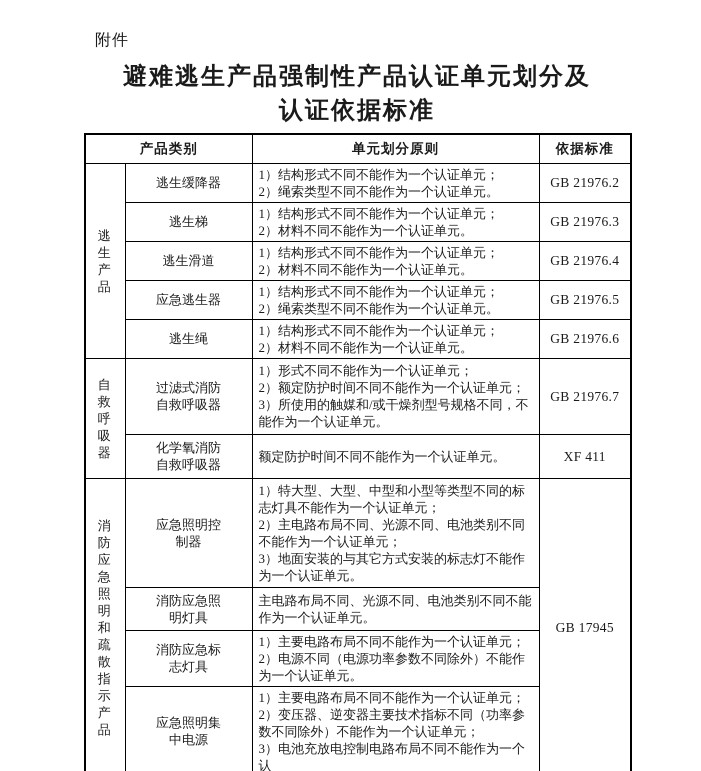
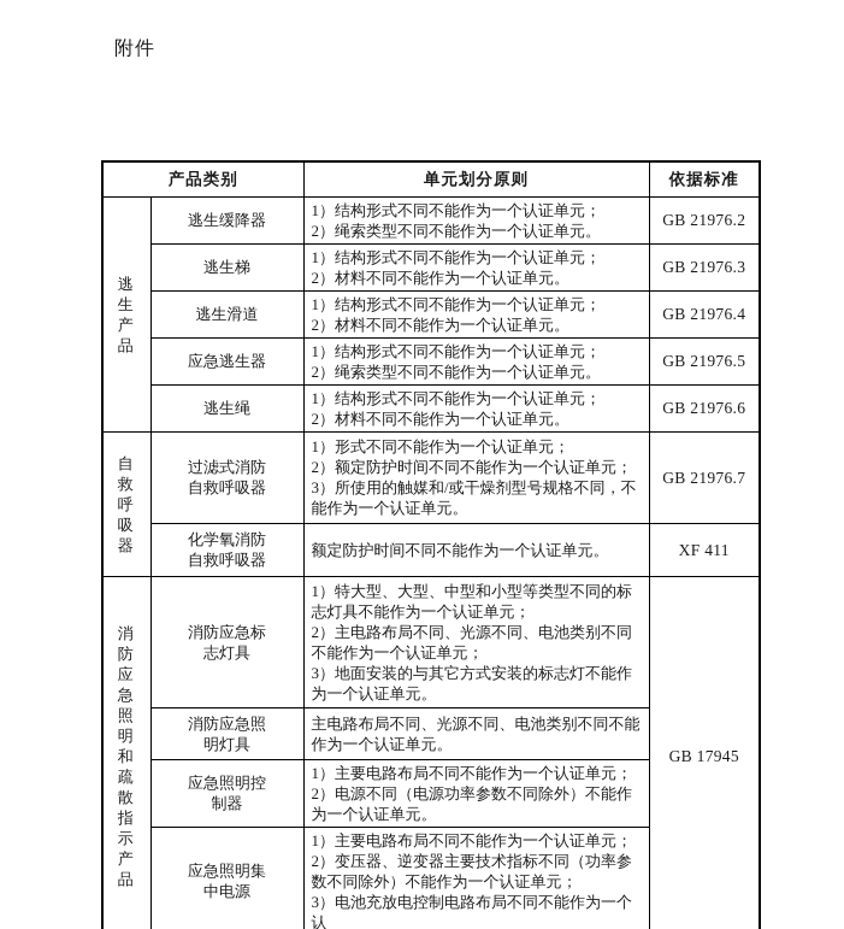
  附件
- 避难逃生产品强制性产品认证单元划分及
- 认证依据标准
  产品类别	单元划分原则	依据标准
  逃生产品	逃生缓降器	1）结构形式不同不能作为一个认证单元； 2）绳索类型不同不能作为一个认证单元。	GB 21976.2
  逃生梯	1）结构形式不同不能作为一个认证单元； 2）材料不同不能作为一个认证单元。	GB 21976.3
  逃生滑道	1）结构形式不同不能作为一个认证单元； 2）材料不同不能作为一个认证单元。	GB 21976.4
  应急逃生器	1）结构形式不同不能作为一个认证单元； 2）绳索类型不同不能作为一个认证单元。	GB 21976.5
  逃生绳	1）结构形式不同不能作为一个认证单元； 2）材料不同不能作为一个认证单元。	GB 21976.6
  自救呼吸器	过滤式消防自救呼吸器	1）形式不同不能作为一个认证单元； 2）额定防护时间不同不能作为一个认证单元； 3）所使用的触媒和/或干燥剂型号规格不同，不能作为一个认证单元。	GB 21976.7
  化学氧消防自救呼吸器	额定防护时间不同不能作为一个认证单元。	XF 411
- 消防应急照明和疏散指示产品	应急照明控制器	1）特大型、大型、中型和小型等类型不同的标志灯具不能作为一个认证单元； 2）主电路布局不同、光源不同、电池类别不同不能作为一个认证单元； 3）地面安装的与其它方式安装的标志灯不能作为一个认证单元。	GB 17945
+ 消防应急照明和疏散指示产品	消防应急标志灯具	1）特大型、大型、中型和小型等类型不同的标志灯具不能作为一个认证单元； 2）主电路布局不同、光源不同、电池类别不同不能作为一个认证单元； 3）地面安装的与其它方式安装的标志灯不能作为一个认证单元。	GB 17945
  消防应急照明灯具	主电路布局不同、光源不同、电池类别不同不能作为一个认证单元。
- 消防应急标志灯具	1）主要电路布局不同不能作为一个认证单元； 2）电源不同（电源功率参数不同除外）不能作为一个认证单元。
+ 应急照明控制器	1）主要电路布局不同不能作为一个认证单元； 2）电源不同（电源功率参数不同除外）不能作为一个认证单元。
  应急照明集中电源	1）主要电路布局不同不能作为一个认证单元； 2）变压器、逆变器主要技术指标不同（功率参数不同除外）不能作为一个认证单元； 3）电池充放电控制电路布局不同不能作为一个认
